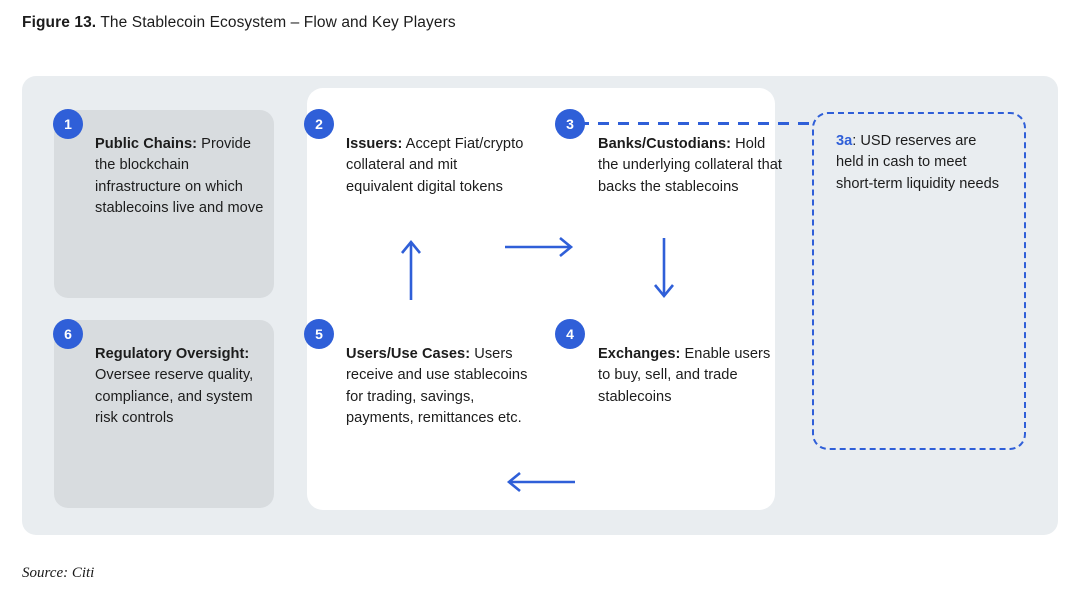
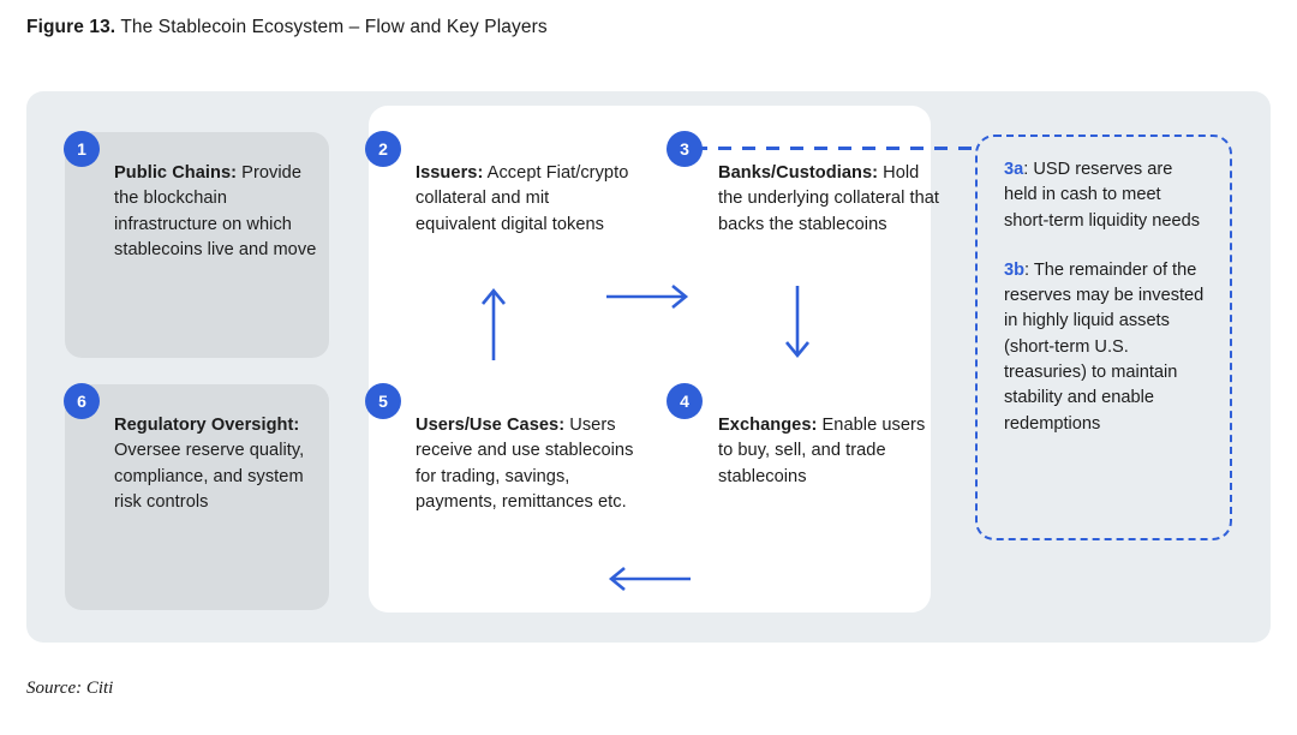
  Figure 13. The Stablecoin Ecosystem – Flow and Key Players
  3a: USD reserves are held in cash to meet short-term liquidity needs
+ 3b: The remainder of the reserves may be invested in highly liquid assets (short-term U.S. treasuries) to maintain stability and enable redemptions
  1
  2
  3
  4
  5
  6
  Public Chains: Provide the blockchain infrastructure on which stablecoins live and move
  Issuers: Accept Fiat/crypto collateral and mit equivalent digital tokens
  Banks/Custodians: Hold the underlying collateral that backs the stablecoins
  Exchanges: Enable users to buy, sell, and trade stablecoins
  Users/Use Cases: Users receive and use stablecoins for trading, savings, payments, remittances etc.
  Regulatory Oversight: Oversee reserve quality, compliance, and system risk controls
  Source: Citi
